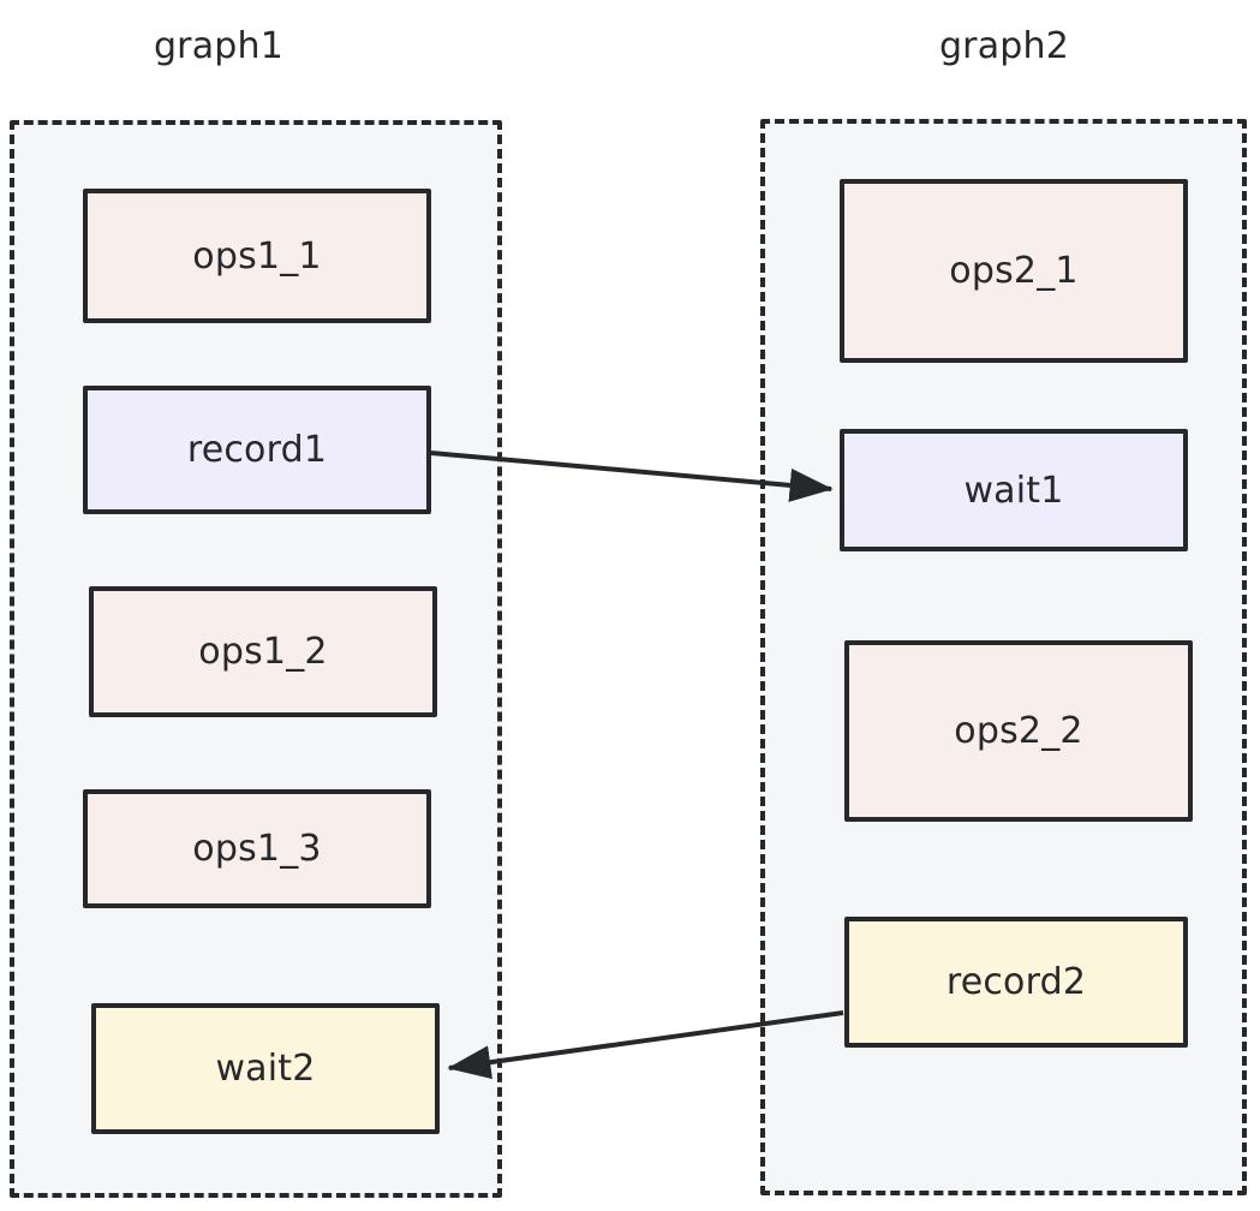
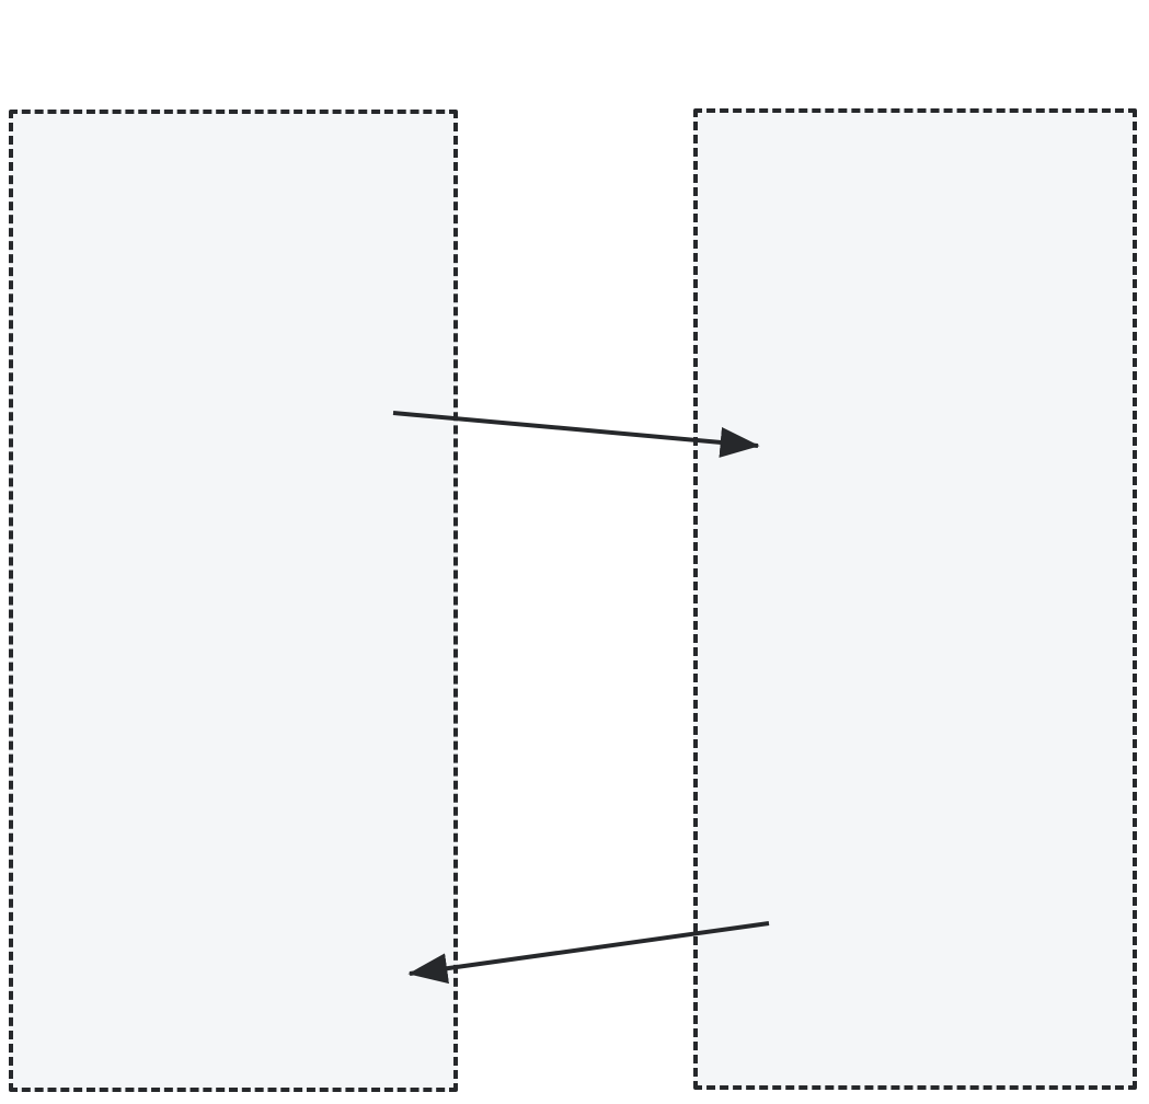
- graph1
- graph2
- ops1_1
- record1
- ops1_2
- ops1_3
- wait2
- ops2_1
- wait1
- ops2_2
- record2
